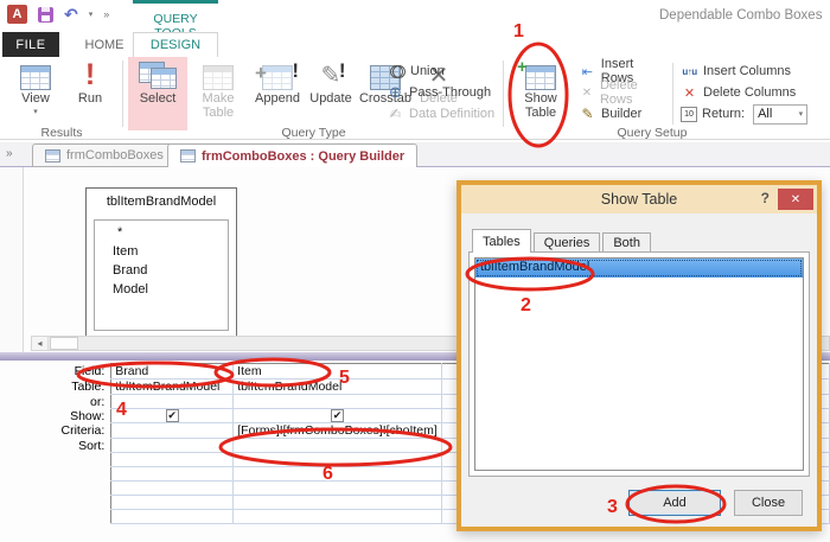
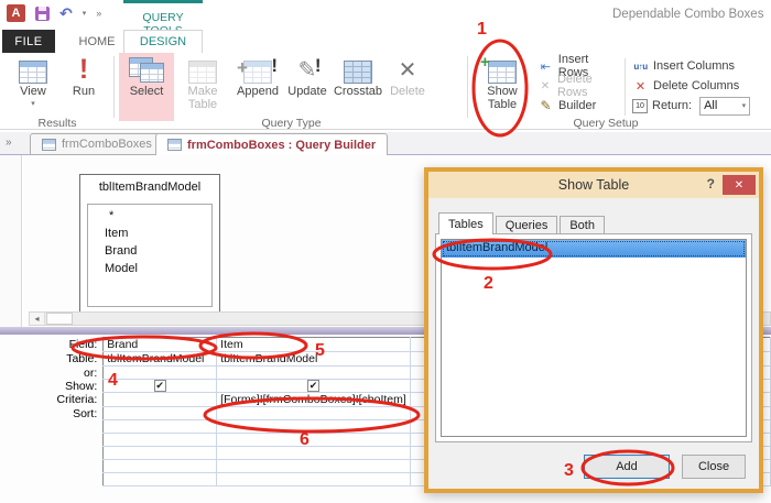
  A
  ↶
  »
  Dependable Combo Boxes
  FILE
  HOME
  DESIGN
  View
  !
  Run
  Select
  Make Table
  +
  !
  Append
  ✎
  !
  Update
  Crosstab
  ✕
  Delete
- Union
- ⊕
- Pass-Through
- ✍
- Data Definition
  +
  Show Table
  ⇤
  Insert Rows
  ✕
  Delete Rows
  ✎
  Builder
  u↑u
  Insert Columns
  ✕
  Delete Columns
  Return:
  All
  Results
  Query Type
  Query Setup
  »
  frmComboBoxes
  frmComboBoxes : Query Builder
  tblItemBrandModel
  *
  Item
  Brand
  Model
  ◂
  Feld:	Brand	Item
  or:
  Show:	✔	✔
  Sort:
  Show Table
  ?
  ✕
  Tables
  Queries
  Both
  tblItemBrandMod
  Add
  Close
  1
  2
  3
  4
  5
  6
